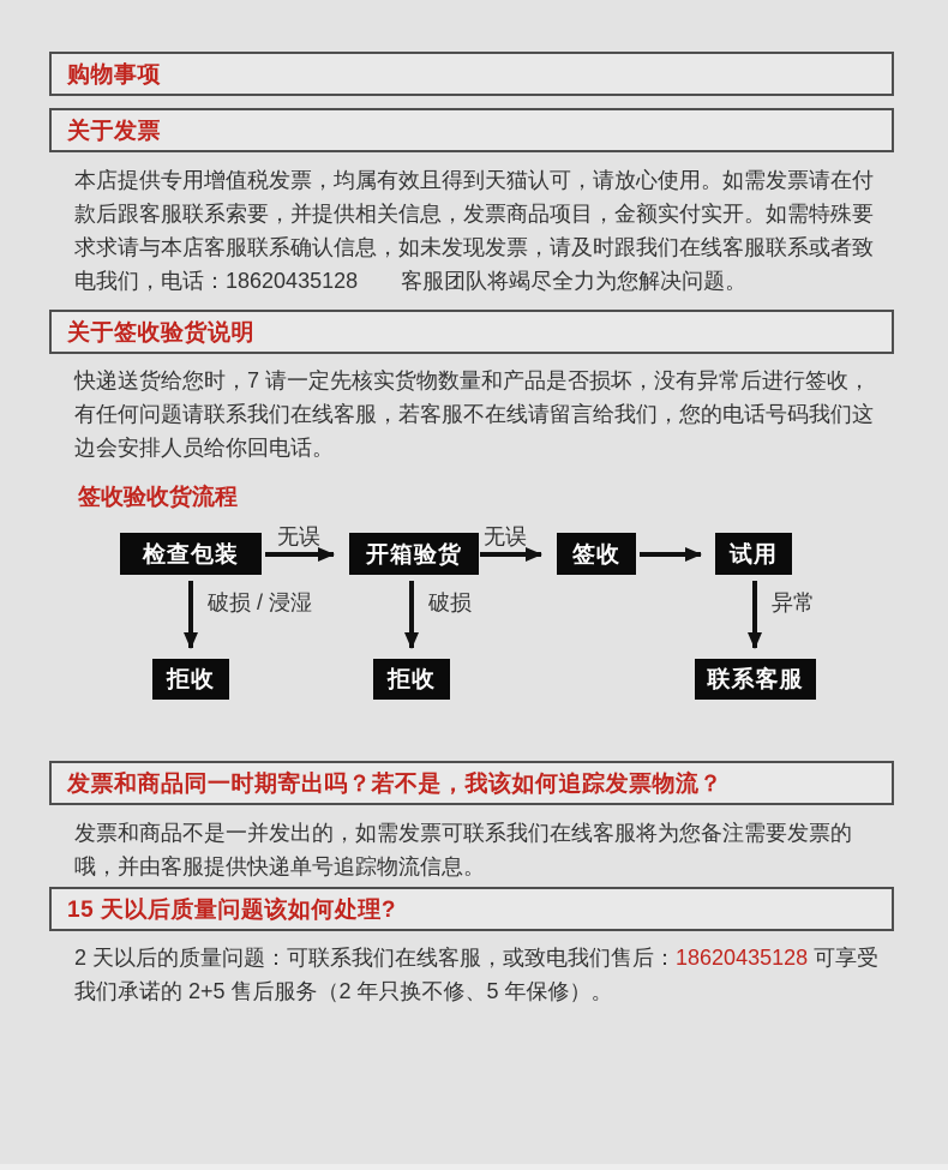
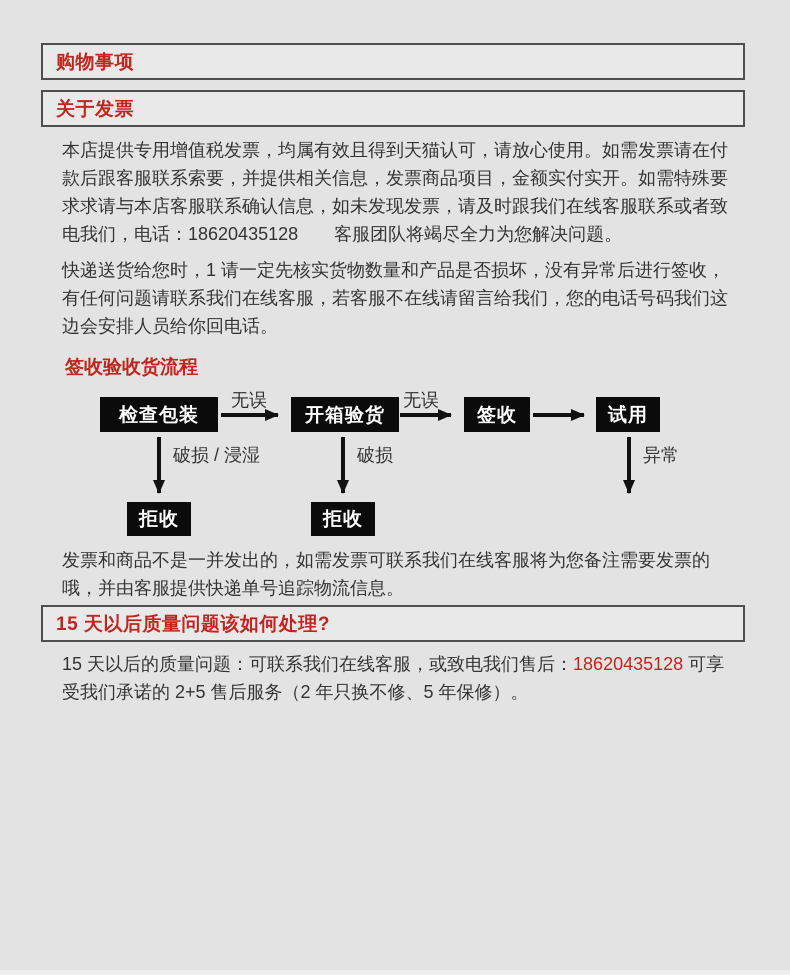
  购物事项
  关于发票
  本店提供专用增值税发票，均属有效且得到天猫认可，请放心使用。如需发票请在付款后跟客服联系索要，并提供相关信息，发票商品项目，金额实付实开。如需特殊要求求请与本店客服联系确认信息，如未发现发票，请及时跟我们在线客服联系或者致电我们，电话：18620435128 客服团队将竭尽全力为您解决问题。
- 关于签收验货说明
- 快递送货给您时，7 请一定先核实货物数量和产品是否损坏，没有异常后进行签收，有任何问题请联系我们在线客服，若客服不在线请留言给我们，您的电话号码我们这边会安排人员给你回电话。
+ 快递送货给您时，1 请一定先核实货物数量和产品是否损坏，没有异常后进行签收，有任何问题请联系我们在线客服，若客服不在线请留言给我们，您的电话号码我们这边会安排人员给你回电话。
  签收验收货流程
  检查包装
  开箱验货
  签收
  试用
  无误
  无误
  破损 / 浸湿
  破损
  异常
  拒收
  拒收
- 联系客服
- 发票和商品同一时期寄出吗？若不是，我该如何追踪发票物流？
  发票和商品不是一并发出的，如需发票可联系我们在线客服将为您备注需要发票的哦，并由客服提供快递单号追踪物流信息。
  15 天以后质量问题该如何处理?
- 2 天以后的质量问题：可联系我们在线客服，或致电我们售后：18620435128 可享受我们承诺的 2+5 售后服务（2 年只换不修、5 年保修）。
+ 15 天以后的质量问题：可联系我们在线客服，或致电我们售后：18620435128 可享受我们承诺的 2+5 售后服务（2 年只换不修、5 年保修）。
